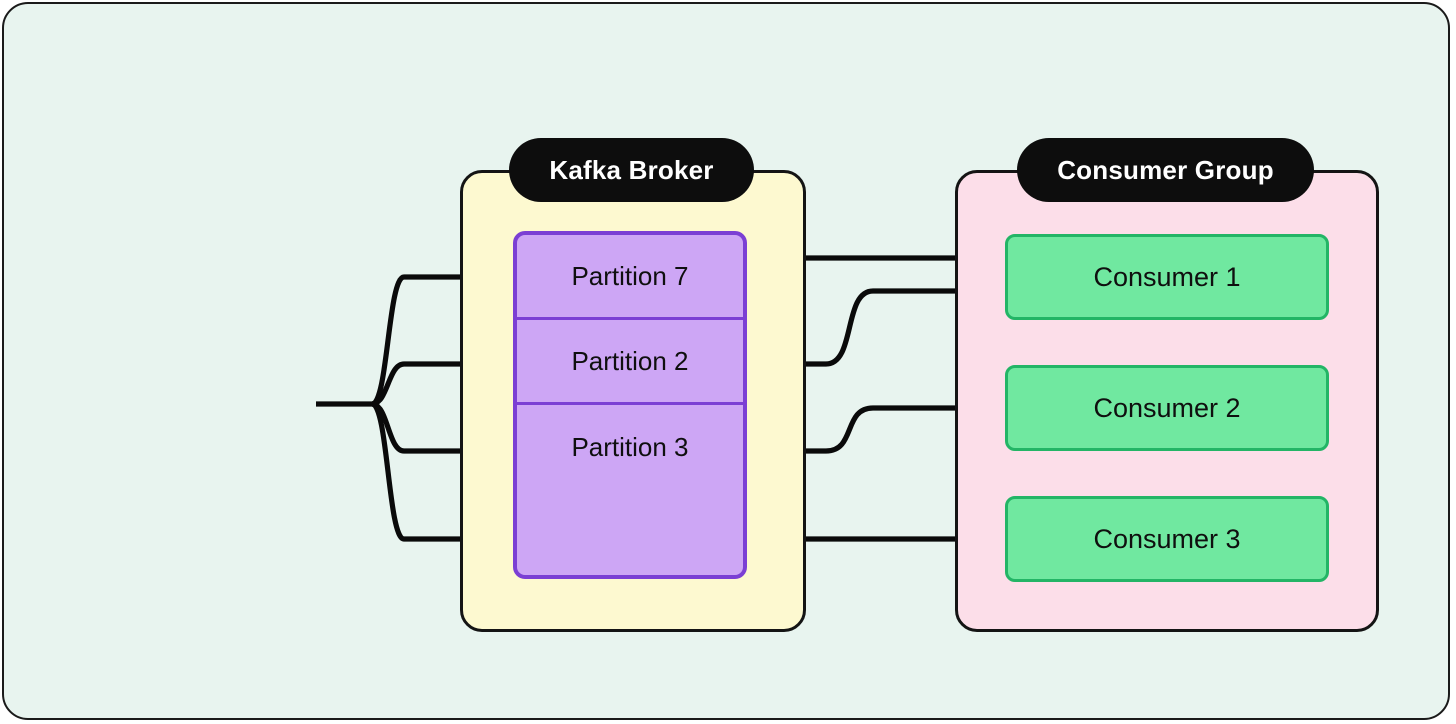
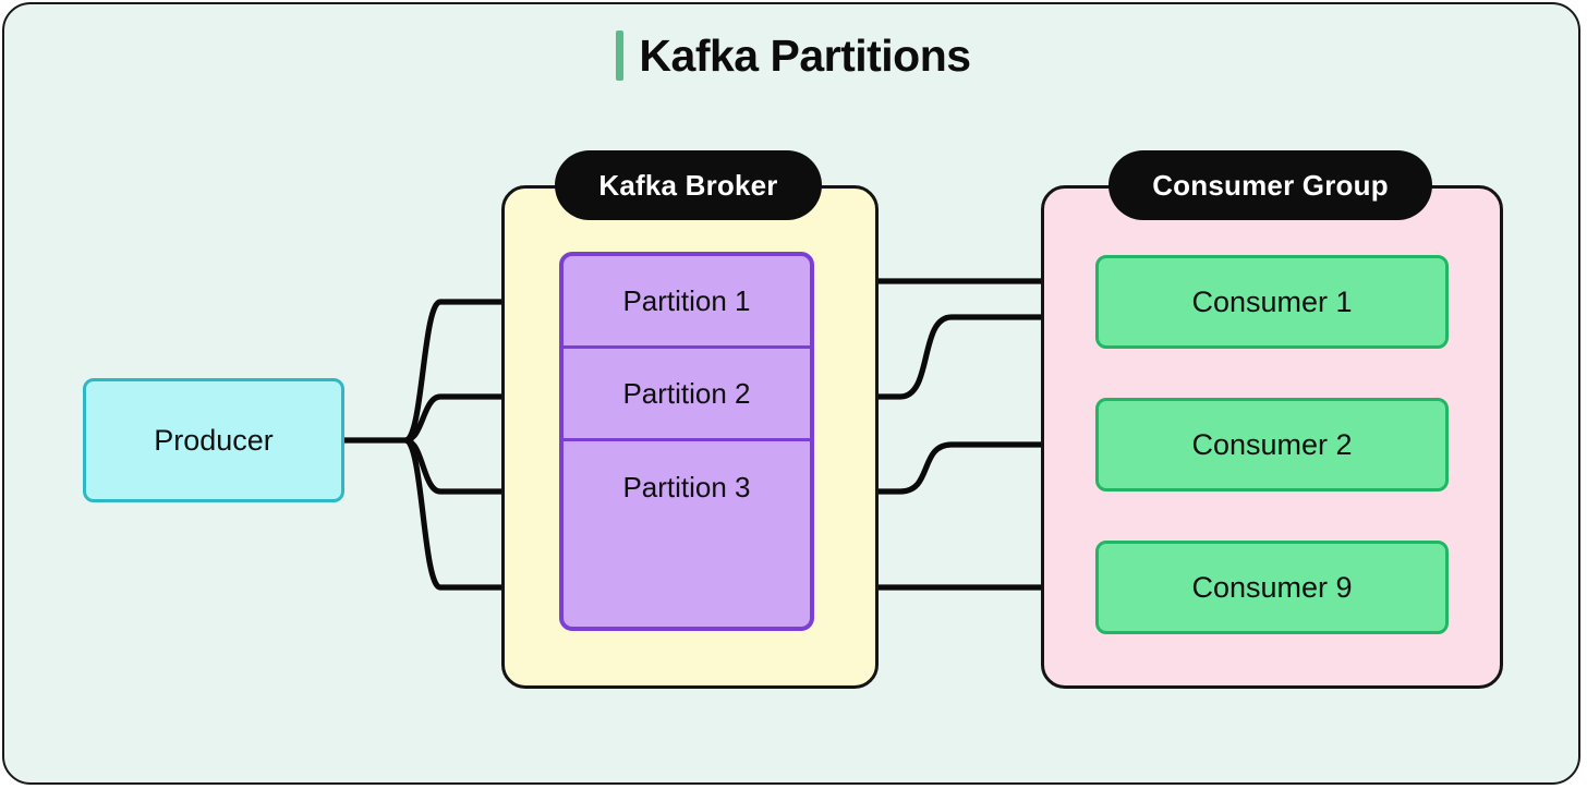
+ Kafka Partitions
+ Producer
- Partition 7
+ Partition 1
  Partition 2
  Partition 3
  Kafka Broker
  Consumer 1
  Consumer 2
- Consumer 3
+ Consumer 9
  Consumer Group
